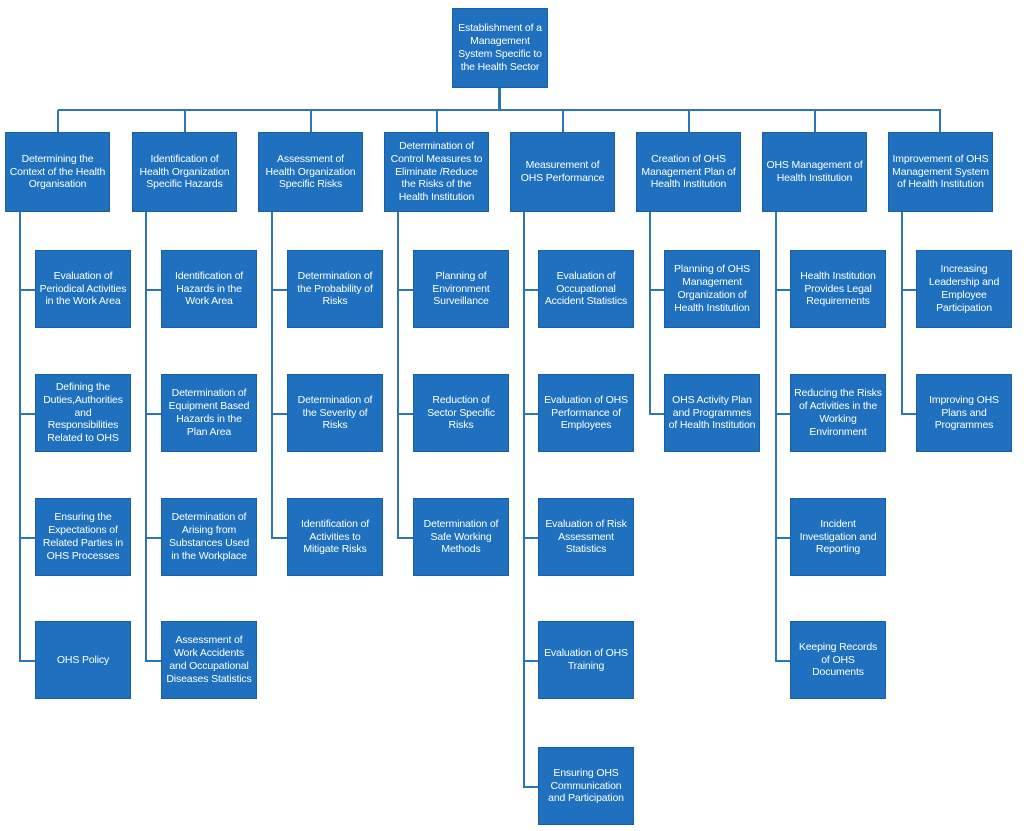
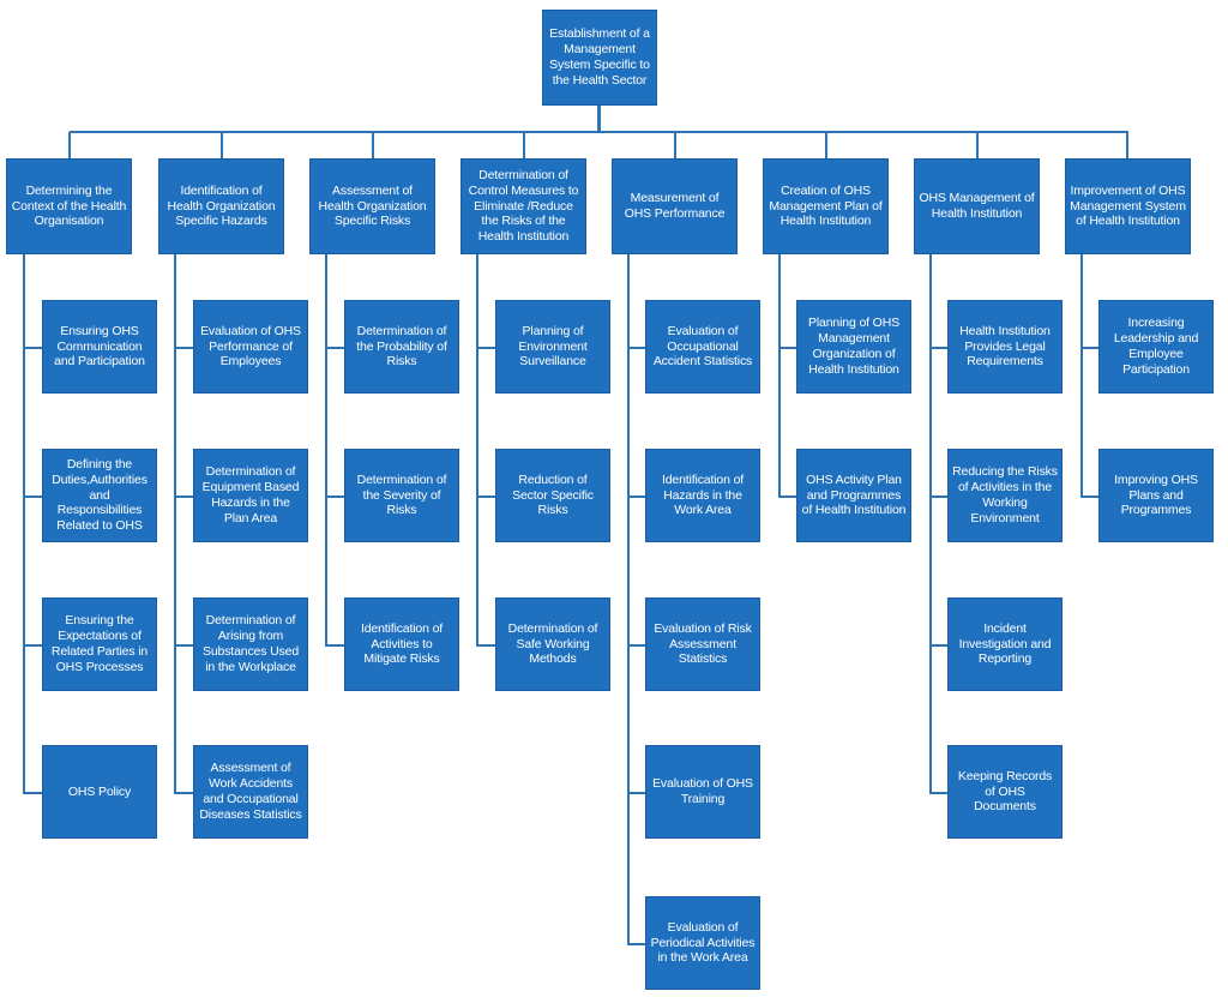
  Establishment of a Management System Specific to the Health Sector
  Determining the Context of the Health Organisation
  Identification of Health Organization Specific Hazards
  Assessment of Health Organization Specific Risks
  Determination of Control Measures to Eliminate /Reduce the Risks of the Health Institution
  Measurement of OHS Performance
  Creation of OHS Management Plan of Health Institution
  OHS Management of Health Institution
  Improvement of OHS Management System of Health Institution
- Evaluation of Periodical Activities in the Work Area
+ Ensuring OHS Communication and Participation
  Defining the Duties,Authorities and Responsibilities Related to OHS
  Ensuring the Expectations of Related Parties in OHS Processes
  OHS Policy
- Identification of Hazards in the Work Area
+ Evaluation of OHS Performance of Employees
  Determination of Equipment Based Hazards in the Plan Area
  Determination of Arising from Substances Used in the Workplace
  Assessment of Work Accidents and Occupational Diseases Statistics
  Determination of the Probability of Risks
  Determination of the Severity of Risks
  Identification of Activities to Mitigate Risks
  Planning of Environment Surveillance
  Reduction of Sector Specific Risks
  Determination of Safe Working Methods
  Evaluation of Occupational Accident Statistics
- Evaluation of OHS Performance of Employees
+ Identification of Hazards in the Work Area
  Evaluation of Risk Assessment Statistics
  Evaluation of OHS Training
- Ensuring OHS Communication and Participation
+ Evaluation of Periodical Activities in the Work Area
  Planning of OHS Management Organization of Health Institution
  OHS Activity Plan and Programmes of Health Institution
  Health Institution Provides Legal Requirements
  Reducing the Risks of Activities in the Working Environment
  Incident Investigation and Reporting
  Keeping Records of OHS Documents
  Increasing Leadership and Employee Participation
  Improving OHS Plans and Programmes
